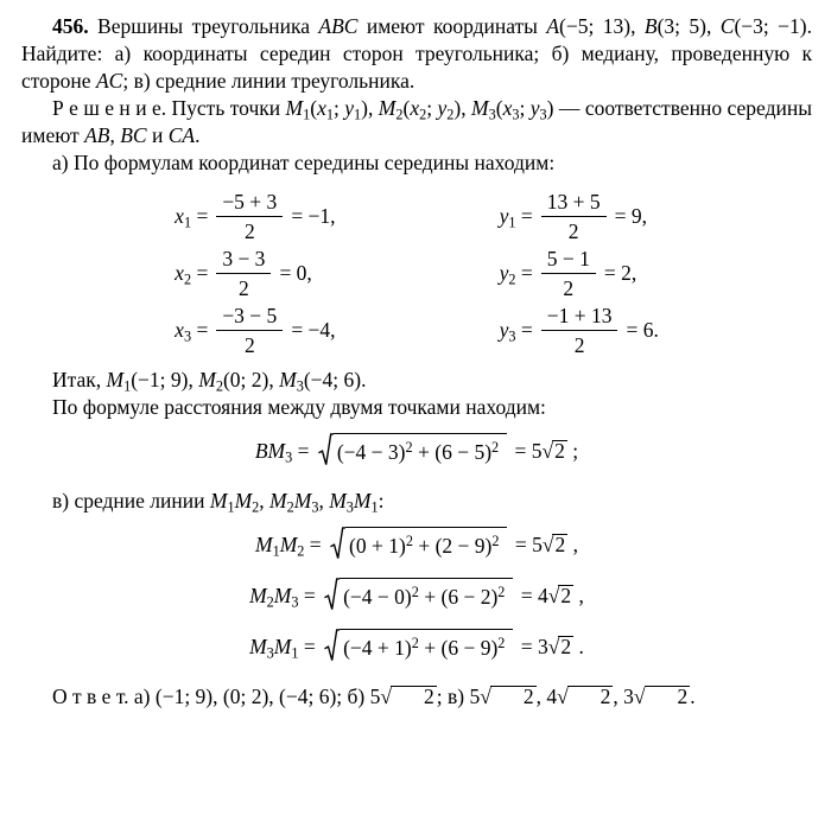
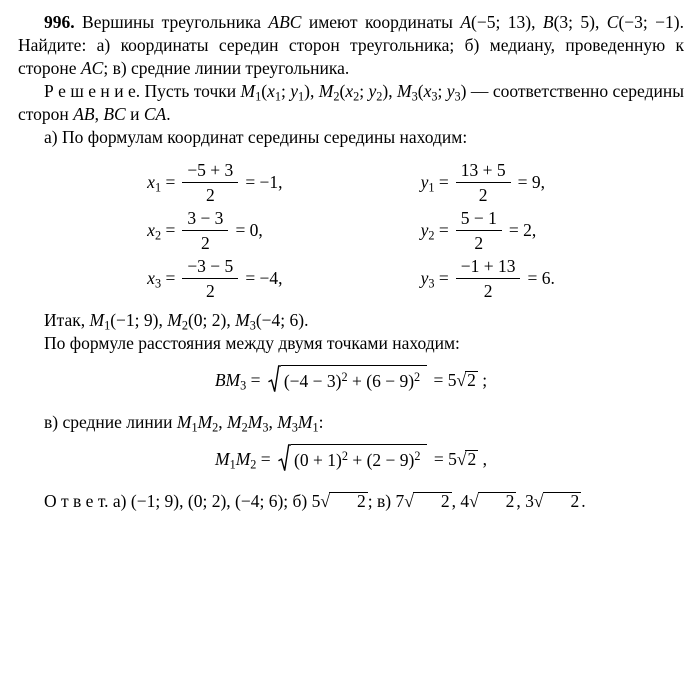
- 456. Вершины треугольника ABC имеют координаты A(−5; 13), B(3; 5), C(−3; −1). Найдите: а) координаты середин сторон треугольника; б) медиану, проведенную к стороне AC; в) средние линии треугольника.
+ 996. Вершины треугольника ABC имеют координаты A(−5; 13), B(3; 5), C(−3; −1). Найдите: а) координаты середин сторон треугольника; б) медиану, проведенную к стороне AC; в) средние линии треугольника.
- Р е ш е н и е. Пусть точки M1(x1; y1), M2(x2; y2), M3(x3; y3) — соответственно середины имеют AB, BC и CA.
+ Р е ш е н и е. Пусть точки M1(x1; y1), M2(x2; y2), M3(x3; y3) — соответственно середины сторон AB, BC и CA.
  а) По формулам координат середины середины находим:
  x1 =
  −5 + 3
  2
  = −1,
  x2 =
  3 − 3
  2
  = 0,
  x3 =
  −3 − 5
  2
  = −4,
  y1 =
  13 + 5
  2
  = 9,
  y2 =
  5 − 1
  2
  = 2,
  y3 =
  −1 + 13
  2
  = 6.
  Итак, M1(−1; 9), M2(0; 2), M3(−4; 6).
  По формуле расстояния между двумя точками находим:
- BM3 = (−4 − 3)2 + (6 − 5)2 = 5√2 ;
+ BM3 = (−4 − 3)2 + (6 − 9)2 = 5√2 ;
  в) средние линии M1M2, M2M3, M3M1:
  M1M2 = (0 + 1)2 + (2 − 9)2 = 5√2 ,
- M2M3 = (−4 − 0)2 + (6 − 2)2 = 4√2 ,
- M3M1 = (−4 + 1)2 + (6 − 9)2 = 3√2 .
- О т в е т. а) (−1; 9), (0; 2), (−4; 6); б) 5√ 2; в) 5√ 2, 4√ 2, 3√ 2.
+ О т в е т. а) (−1; 9), (0; 2), (−4; 6); б) 5√ 2; в) 7√ 2, 4√ 2, 3√ 2.
